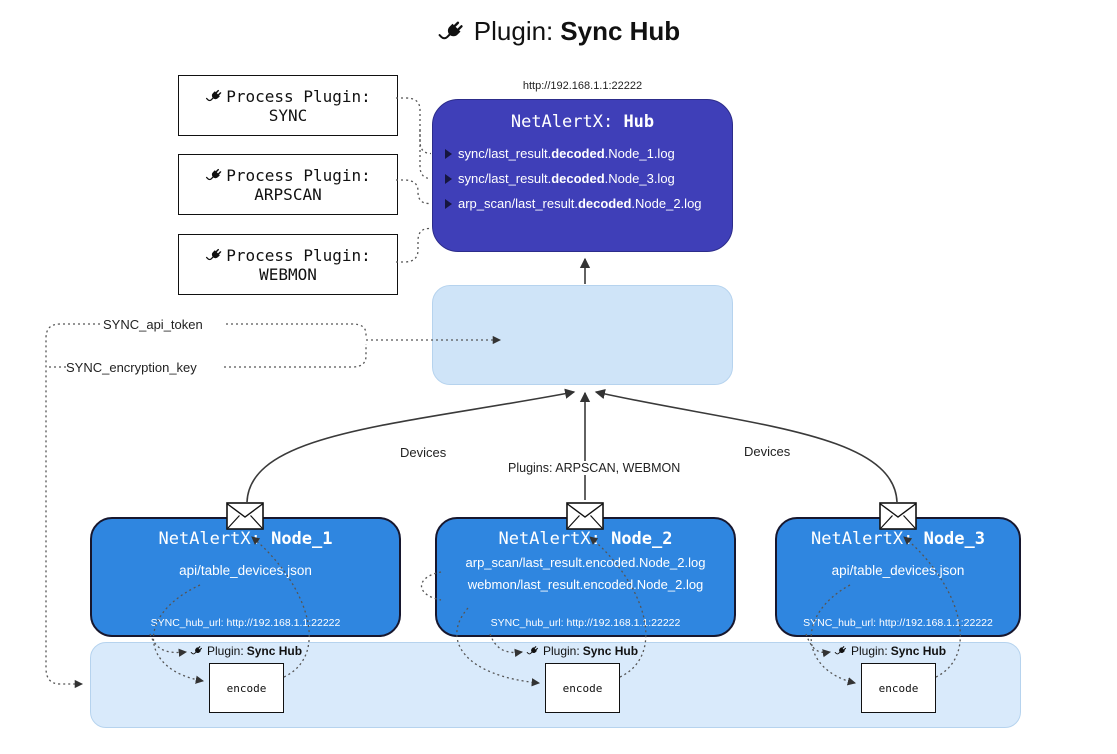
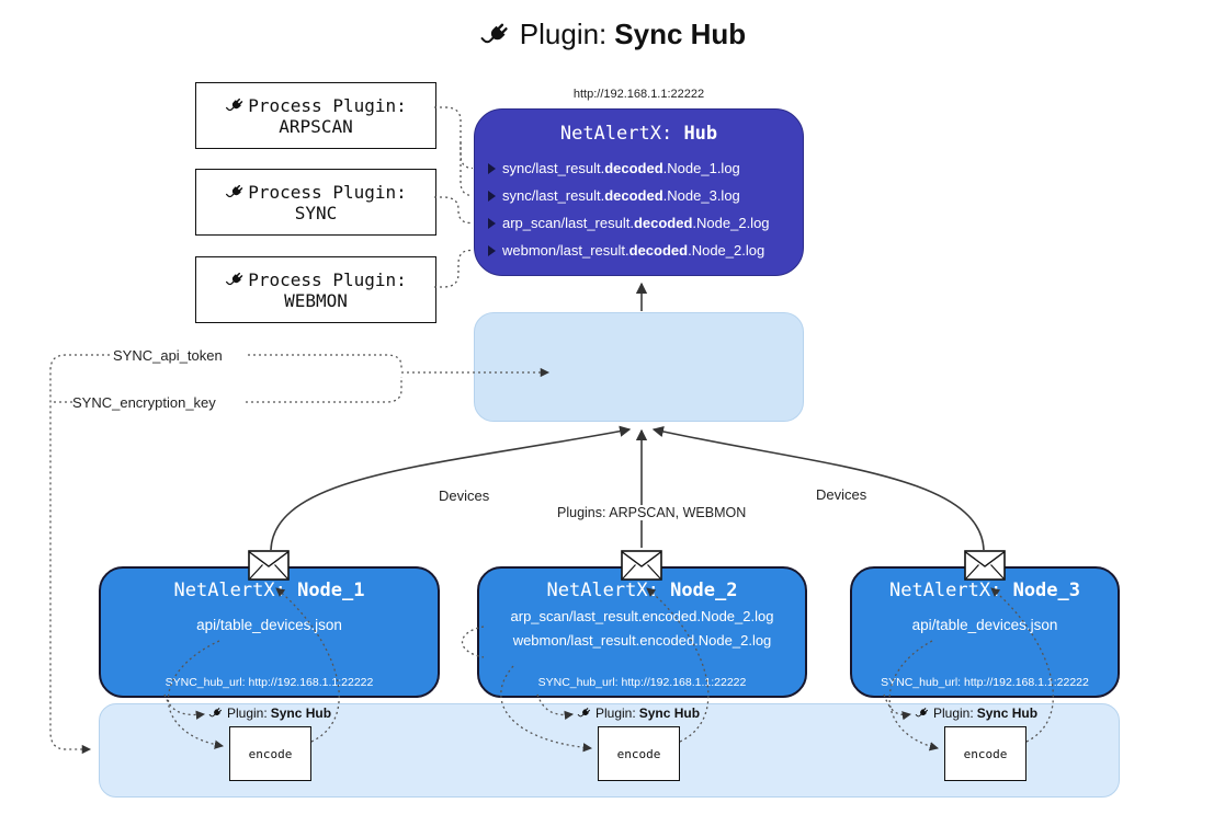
  Plugin:
  Sync Hub
  Process Plugin:
- SYNC
+ ARPSCAN
  Process Plugin:
- ARPSCAN
+ SYNC
  Process Plugin:
  WEBMON
  http://192.168.1.1:22222
  NetAlertX: Hub
  sync/last_result.decoded.Node_1.log
  sync/last_result.decoded.Node_3.log
  arp_scan/last_result.decoded.Node_2.log
+ webmon/last_result.decoded.Node_2.log
  SYNC_api_token
  SYNC_encryption_key
  Devices
  Plugins: ARPSCAN, WEBMON
  Devices
  NetAlertX: Node_1
  api/table_devices.json
  SYNC_hub_url: http://192.168.1.1:22222
  NetAlertX: Node_2
  arp_scan/last_result.encoded.Node_2.log
  webmon/last_result.encoded.Node_2.log
  SYNC_hub_url: http://192.168.1.1:22222
  NetAlertX: Node_3
  api/table_devices.json
  SYNC_hub_url: http://192.168.1.1:22222
  Plugin:
  Sync Hub
  Plugin:
  Sync Hub
  Plugin:
  Sync Hub
  encode
  encode
  encode
